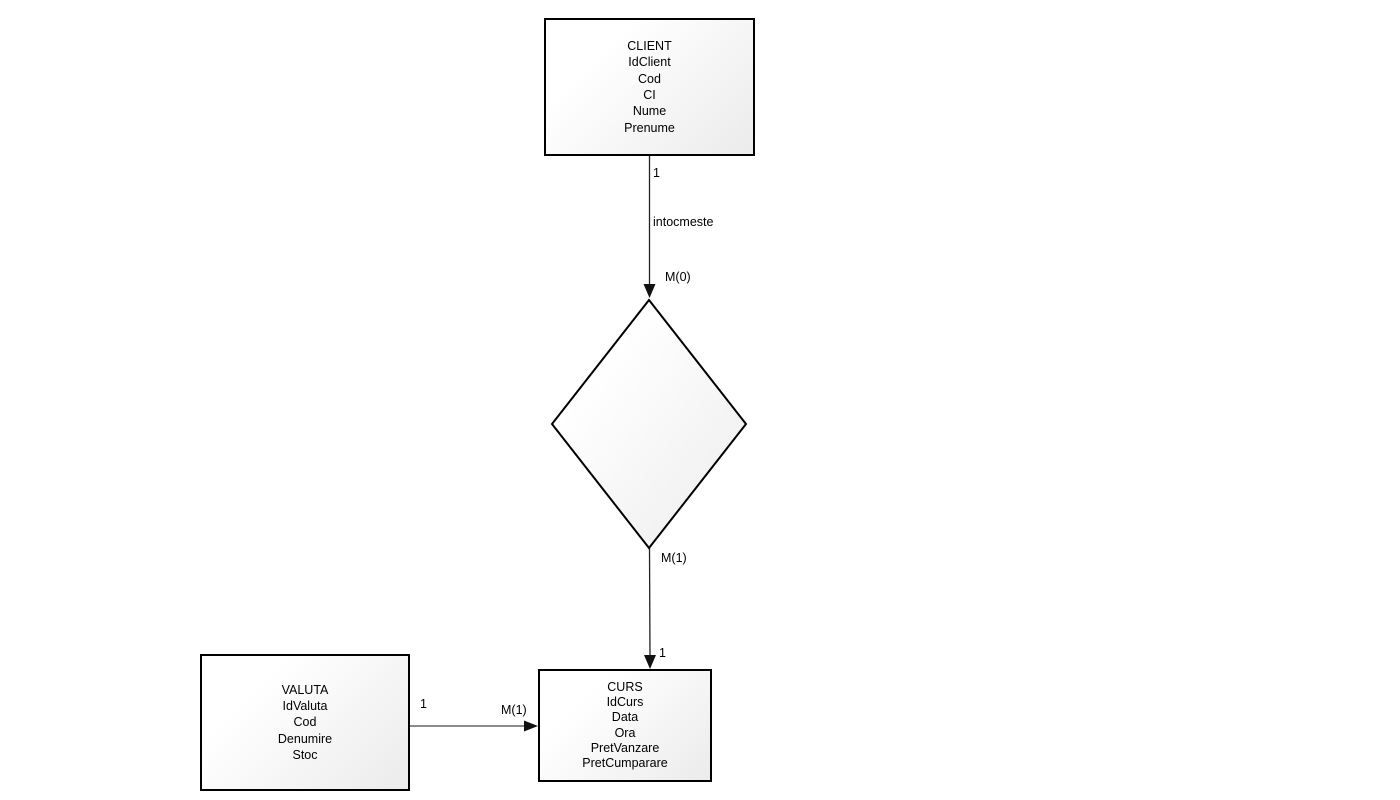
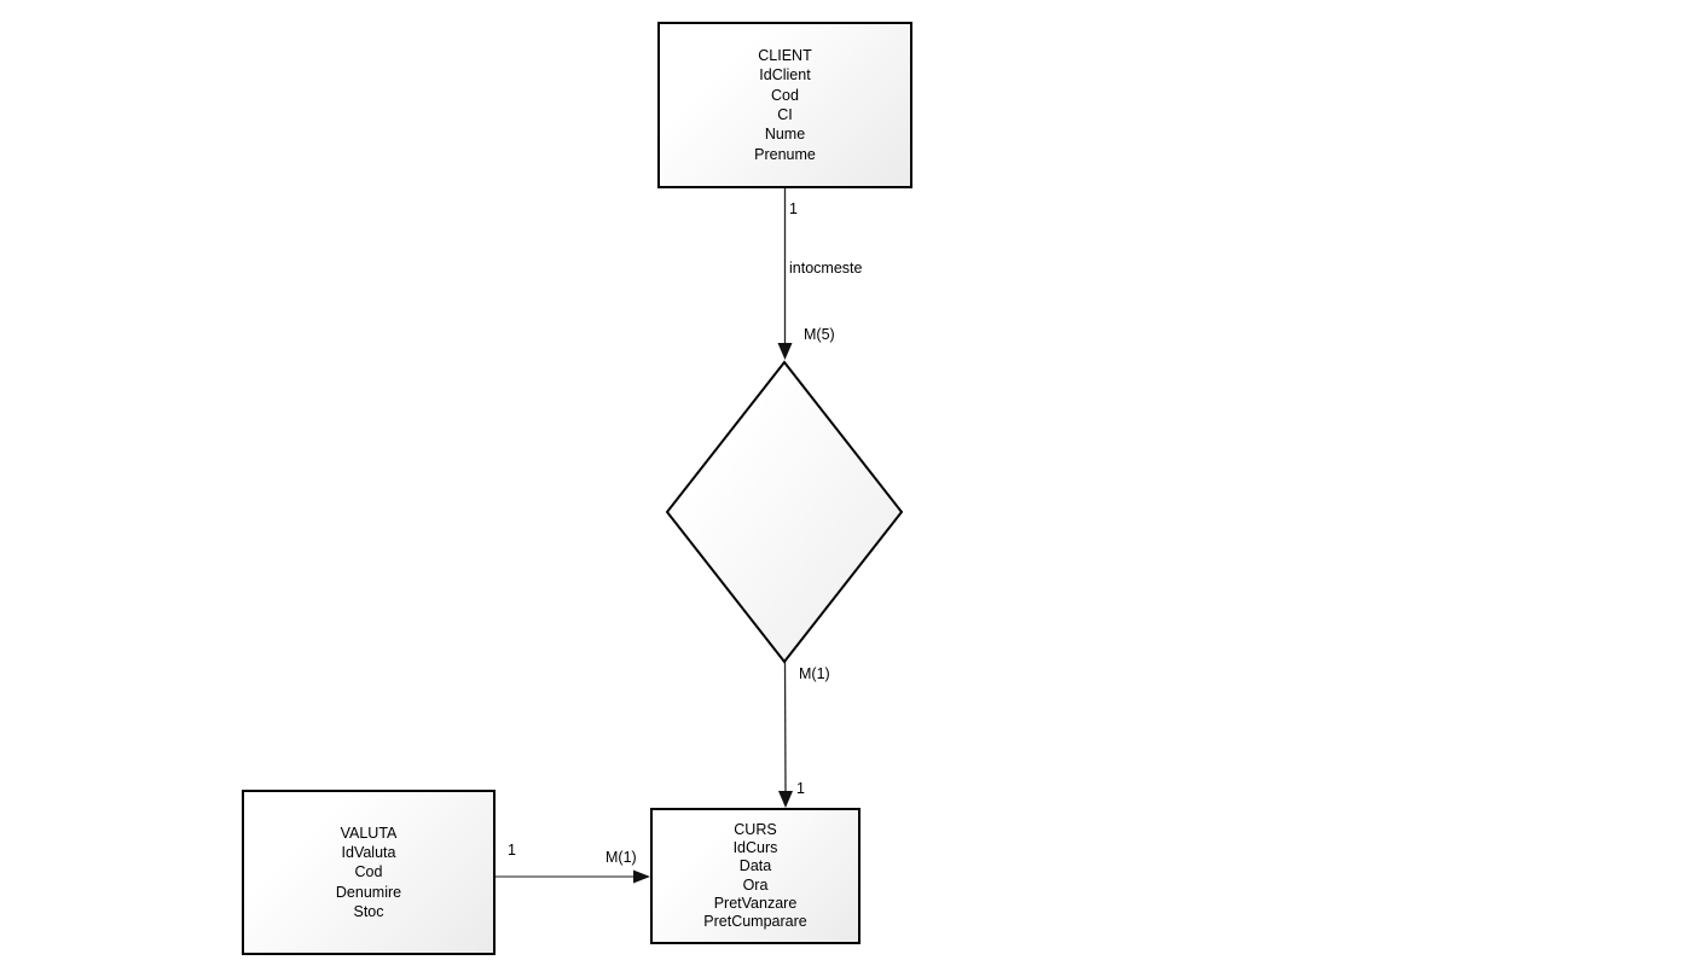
  CLIENT
  IdClient
  Cod
  CI
  Nume
  Prenume
  VALUTA
  IdValuta
  Cod
  Denumire
  Stoc
  CURS
  IdCurs
  Data
  Ora
  PretVanzare
  PretCumparare
  1
  intocmeste
- M(0)
+ M(5)
  M(1)
  1
  1
  M(1)
